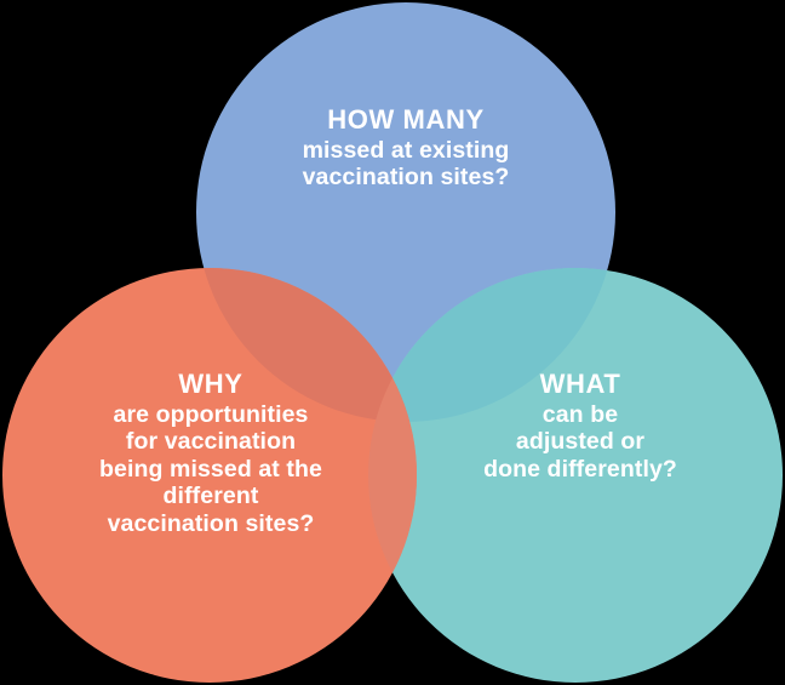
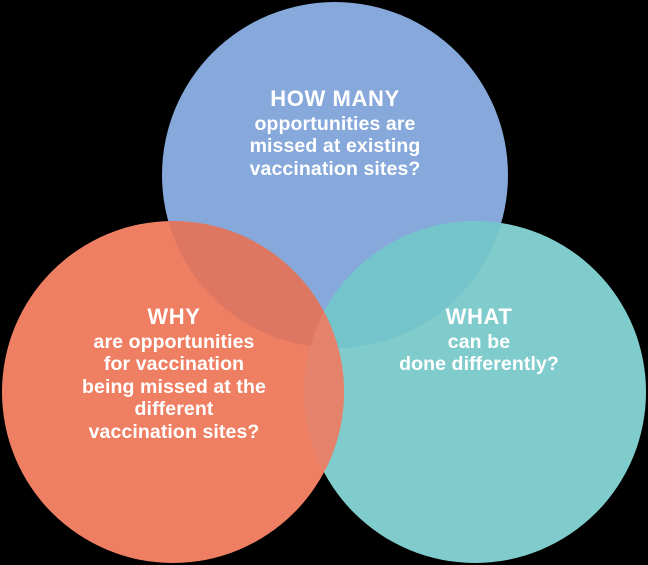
  HOW MANY
+ opportunities are
  missed at existing
  vaccination sites?
  WHY
  are opportunities
  for vaccination
  being missed at the
  different
  vaccination sites?
  WHAT
  can be
- adjusted or
  done differently?
